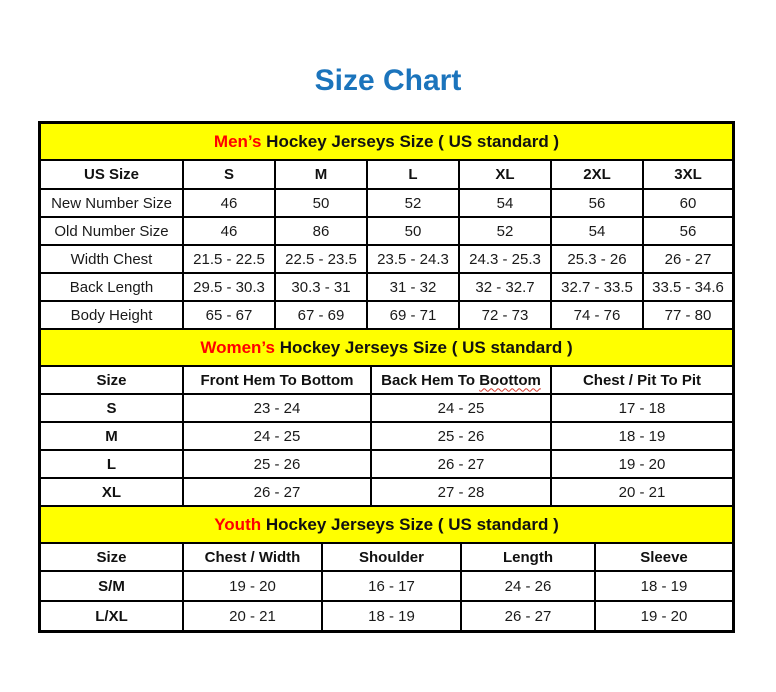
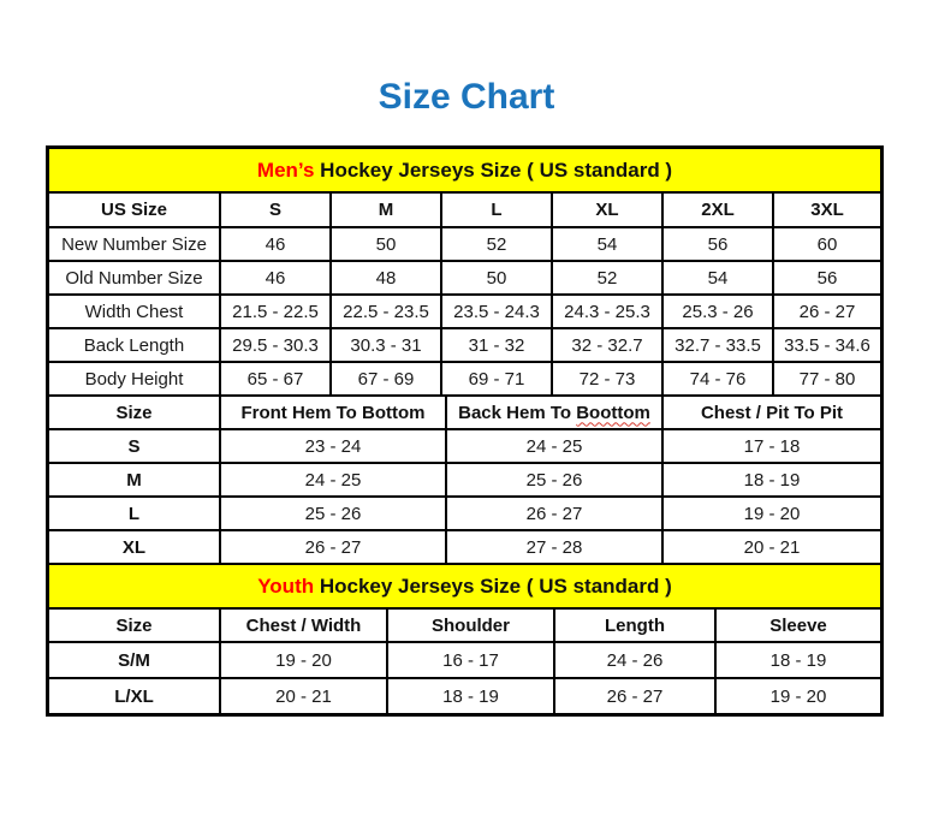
  Size Chart
  Men’s Hockey Jerseys Size ( US standard )
  US Size	S	M	L	XL	2XL	3XL
  New Number Size	46	50	52	54	56	60
- Old Number Size	46	86	50	52	54	56
+ Old Number Size	46	48	50	52	54	56
  Width Chest	21.5 - 22.5	22.5 - 23.5	23.5 - 24.3	24.3 - 25.3	25.3 - 26	26 - 27
  Back Length	29.5 - 30.3	30.3 - 31	31 - 32	32 - 32.7	32.7 - 33.5	33.5 - 34.6
  Body Height	65 - 67	67 - 69	69 - 71	72 - 73	74 - 76	77 - 80
- Women’s Hockey Jerseys Size ( US standard )
  Size	Front Hem To Bottom	Back Hem To Boottom	Chest / Pit To Pit
  S	23 - 24	24 - 25	17 - 18
  M	24 - 25	25 - 26	18 - 19
  L	25 - 26	26 - 27	19 - 20
  XL	26 - 27	27 - 28	20 - 21
  Youth Hockey Jerseys Size ( US standard )
  Size	Chest / Width	Shoulder	Length	Sleeve
  S/M	19 - 20	16 - 17	24 - 26	18 - 19
  L/XL	20 - 21	18 - 19	26 - 27	19 - 20
